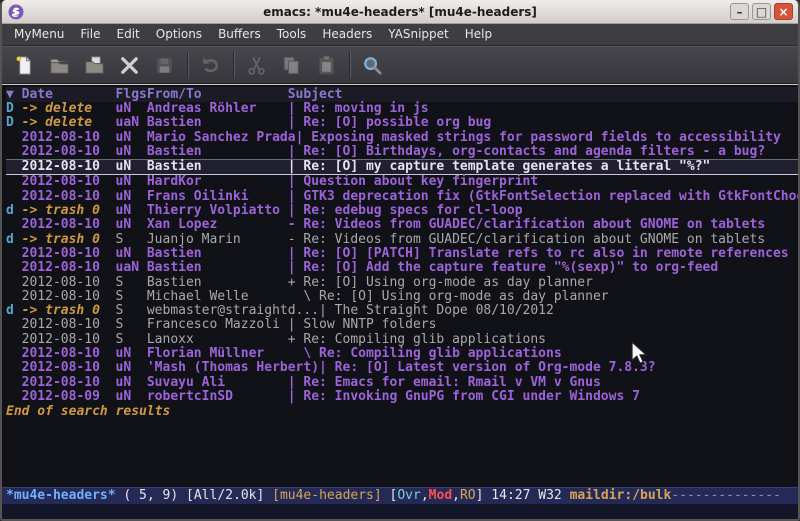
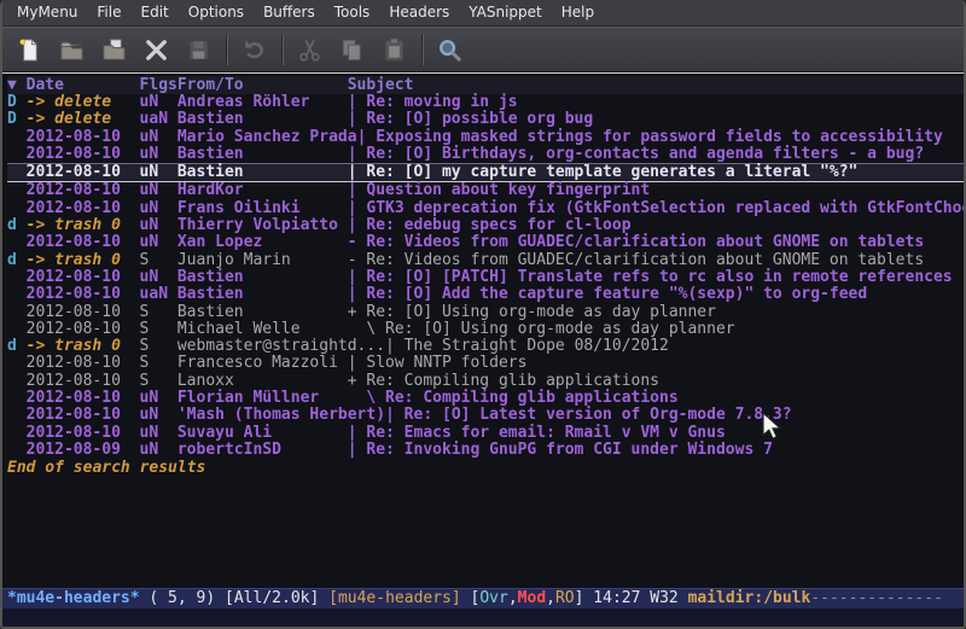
- emacs: *mu4e-headers* [mu4e-headers]
- –
- □
- ×
  MyMenu
  File
  Edit
  Options
  Buffers
  Tools
  Headers
  YASnippet
  Help
  ▼ Date FlgsFrom/To Subject
  D -> delete uN Andreas Röhler | Re: moving in js
  D -> delete uaN Bastien | Re: [O] possible org bug
  2012-08-10 uN Mario Sanchez Prada| Exposing masked strings for password fields to accessibility
  2012-08-10 uN Bastien | Re: [O] Birthdays, org-contacts and agenda filters - a bug?
  2012-08-10 uN Bastien | Re: [O] my capture template generates a literal "%?"
  2012-08-10 uN HardKor | Question about key fingerprint
  2012-08-10 uN Frans Oilinki | GTK3 deprecation fix (GtkFontSelection replaced with GtkFontCho
  d -> trash 0 uN Thierry Volpiatto | Re: edebug specs for cl-loop
  2012-08-10 uN Xan Lopez - Re: Videos from GUADEC/clarification about GNOME on tablets
  d -> trash 0 S Juanjo Marin - Re: Videos from GUADEC/clarification about GNOME on tablets
  2012-08-10 uN Bastien | Re: [O] [PATCH] Translate refs to rc also in remote references
  2012-08-10 uaN Bastien | Re: [O] Add the capture feature "%(sexp)" to org-feed
  2012-08-10 S Bastien + Re: [O] Using org-mode as day planner
  2012-08-10 S Michael Welle \ Re: [O] Using org-mode as day planner
  d -> trash 0 S webmaster@straightd...| The Straight Dope 08/10/2012
  2012-08-10 S Francesco Mazzoli | Slow NNTP folders
  2012-08-10 S Lanoxx + Re: Compiling glib applications
  2012-08-10 uN Florian Müllner \ Re: Compiling glib applications
  2012-08-10 uN 'Mash (Thomas Herbert)| Re: [O] Latest version of Org-mode 7.8.3?
  2012-08-10 uN Suvayu Ali | Re: Emacs for email: Rmail v VM v Gnus
  2012-08-09 uN robertcInSD | Re: Invoking GnuPG from CGI under Windows 7
  End of search results
  *mu4e-headers* ( 5, 9) [All/2.0k] [mu4e-headers] [Ovr,Mod,RO] 14:27 W32 maildir:/bulk--------------
